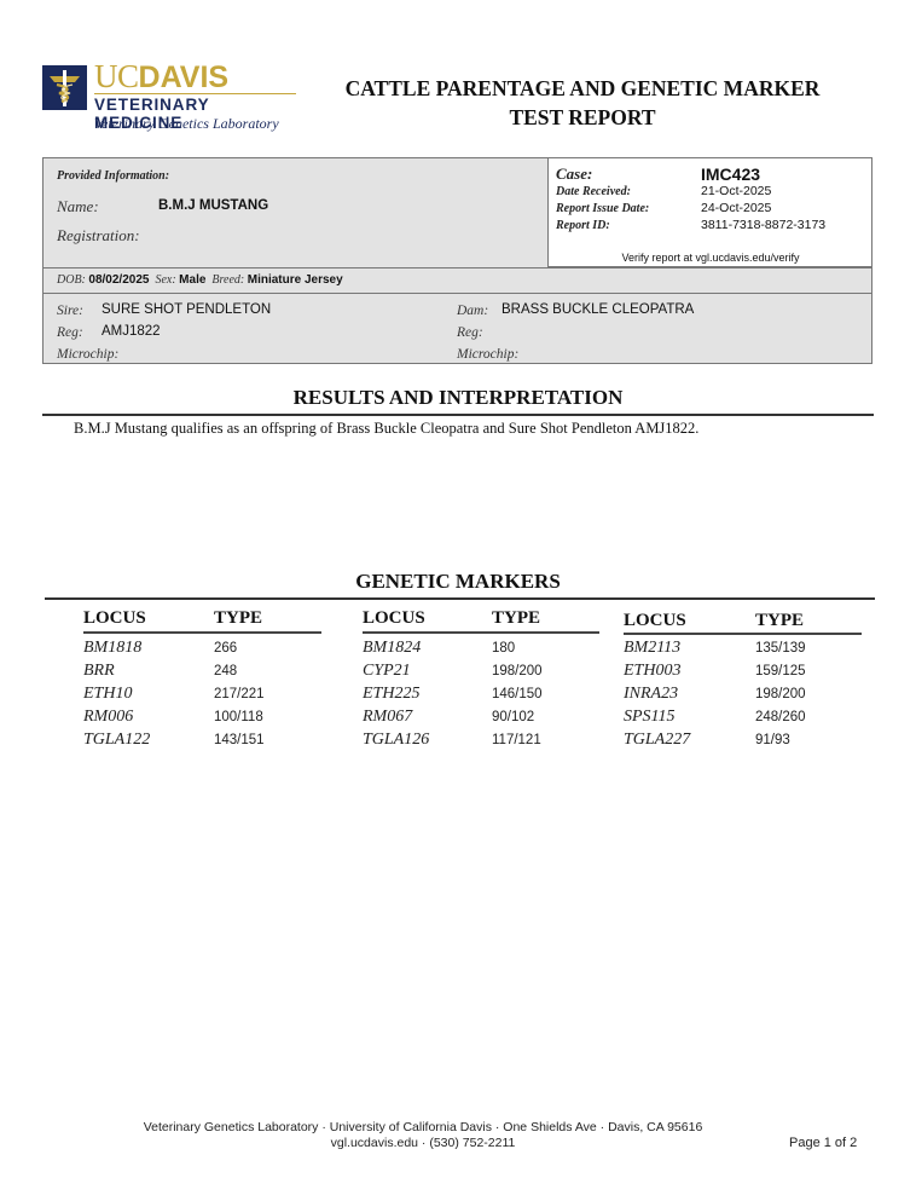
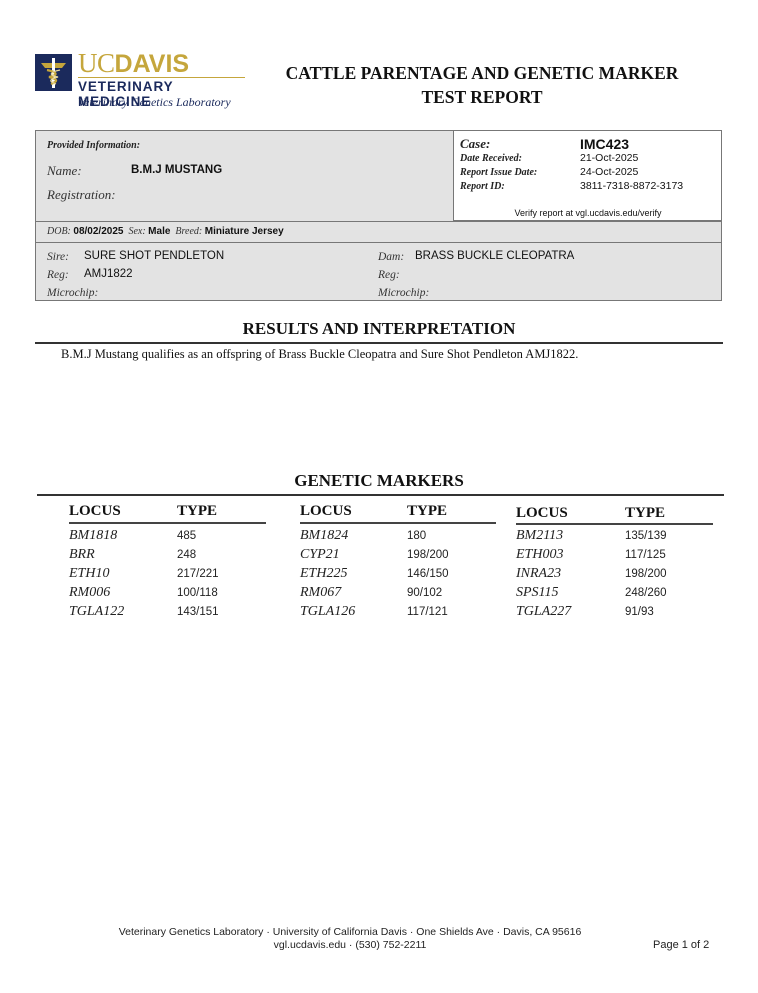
  UCDAVIS
  VETERINARY MEDICINE
  Veterinary Genetics Laboratory
  CATTLE PARENTAGE AND GENETIC MARKER
  TEST REPORT
  Provided Information:
  Name:
  B.M.J MUSTANG
  Registration:
  Case:
  IMC423
  Date Received:
  21-Oct-2025
  Report Issue Date:
  24-Oct-2025
  Report ID:
  3811-7318-8872-3173
  Verify report at vgl.ucdavis.edu/verify
  DOB: 08/02/2025 Sex: Male Breed: Miniature Jersey
  Sire:
  SURE SHOT PENDLETON
  Reg:
  AMJ1822
  Microchip:
  Dam:
  BRASS BUCKLE CLEOPATRA
  Reg:
  Microchip:
  RESULTS AND INTERPRETATION
  B.M.J Mustang qualifies as an offspring of Brass Buckle Cleopatra and Sure Shot Pendleton AMJ1822.
  GENETIC MARKERS
  LOCUS
  TYPE
  BM1818
- 266
+ 485
  BRR
  248
  ETH10
  217/221
  RM006
  100/118
  TGLA122
  143/151
  LOCUS
  TYPE
  BM1824
  180
  CYP21
  198/200
  ETH225
  146/150
  RM067
  90/102
  TGLA126
  117/121
  LOCUS
  TYPE
  BM2113
  135/139
  ETH003
- 159/125
+ 117/125
  INRA23
  198/200
  SPS115
  248/260
  TGLA227
  91/93
  Veterinary Genetics Laboratory · University of California Davis · One Shields Ave · Davis, CA 95616
  vgl.ucdavis.edu · (530) 752-2211
  Page 1 of 2
